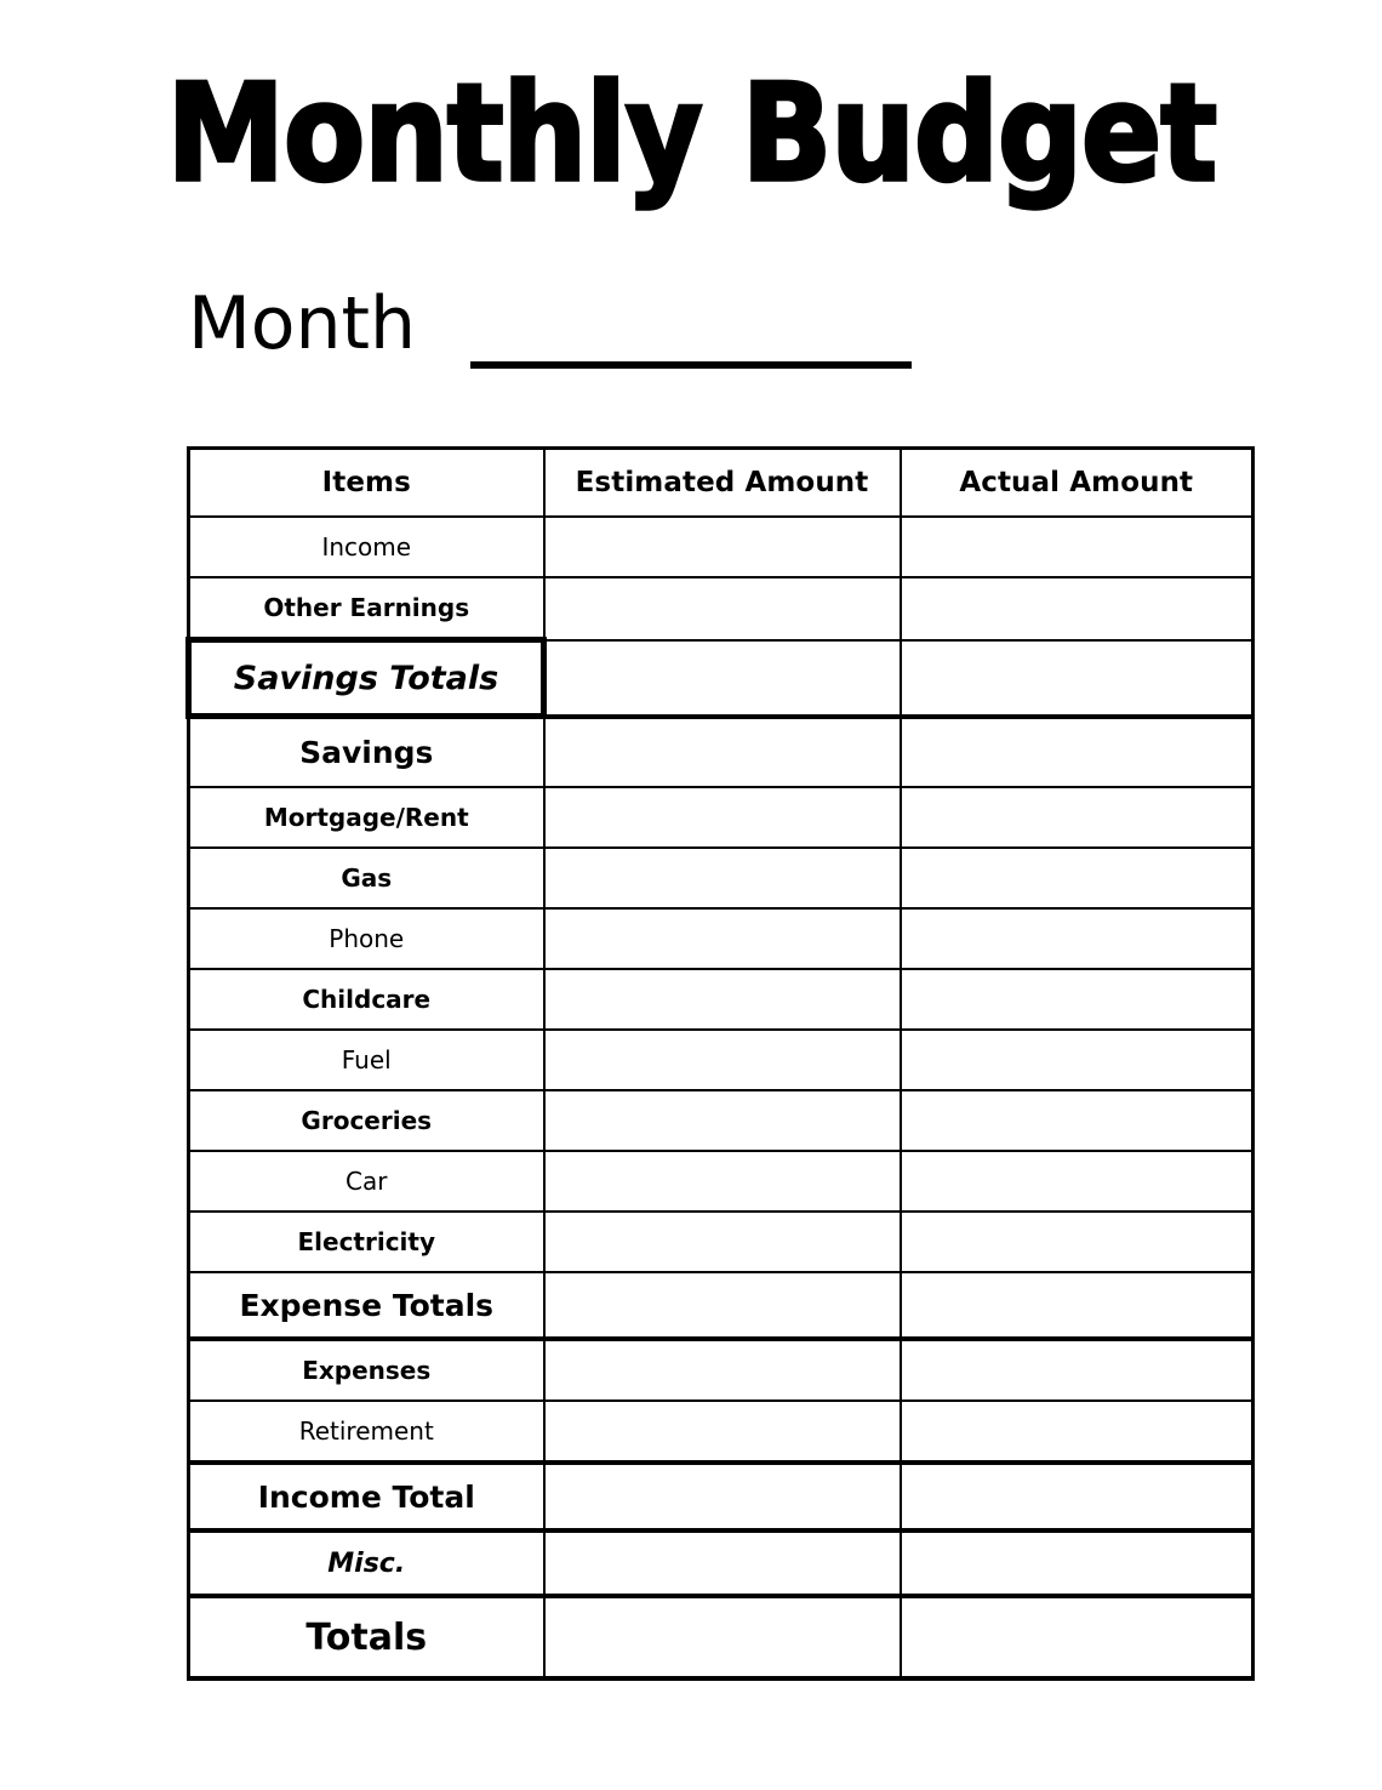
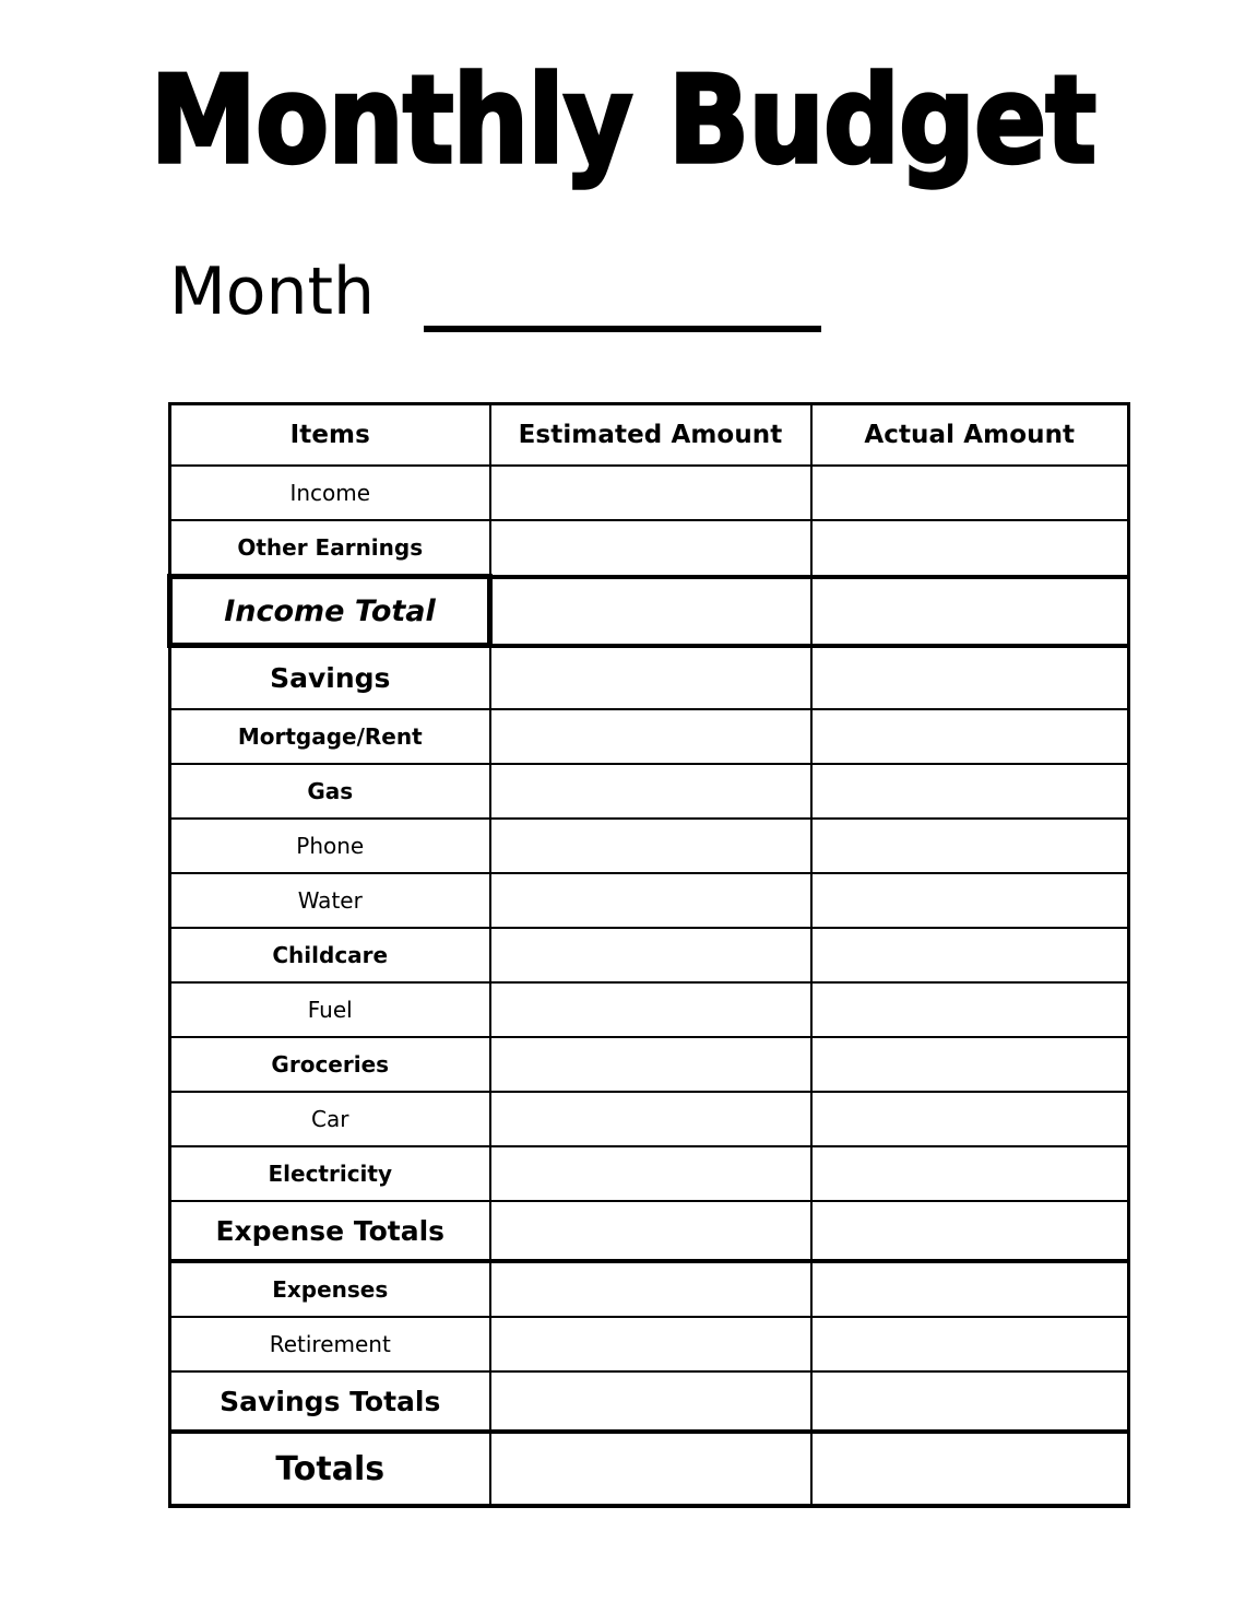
  Monthly Budget
  Month
  Items	Estimated Amount	Actual Amount
  Income
  Other Earnings
- Savings Totals
+ Income Total
  Savings
  Mortgage/Rent
  Gas
  Phone
+ Water
  Childcare
  Fuel
  Groceries
  Car
  Electricity
  Expense Totals
  Expenses
  Retirement
- Income Total
+ Savings Totals
- Misc.
  Totals
